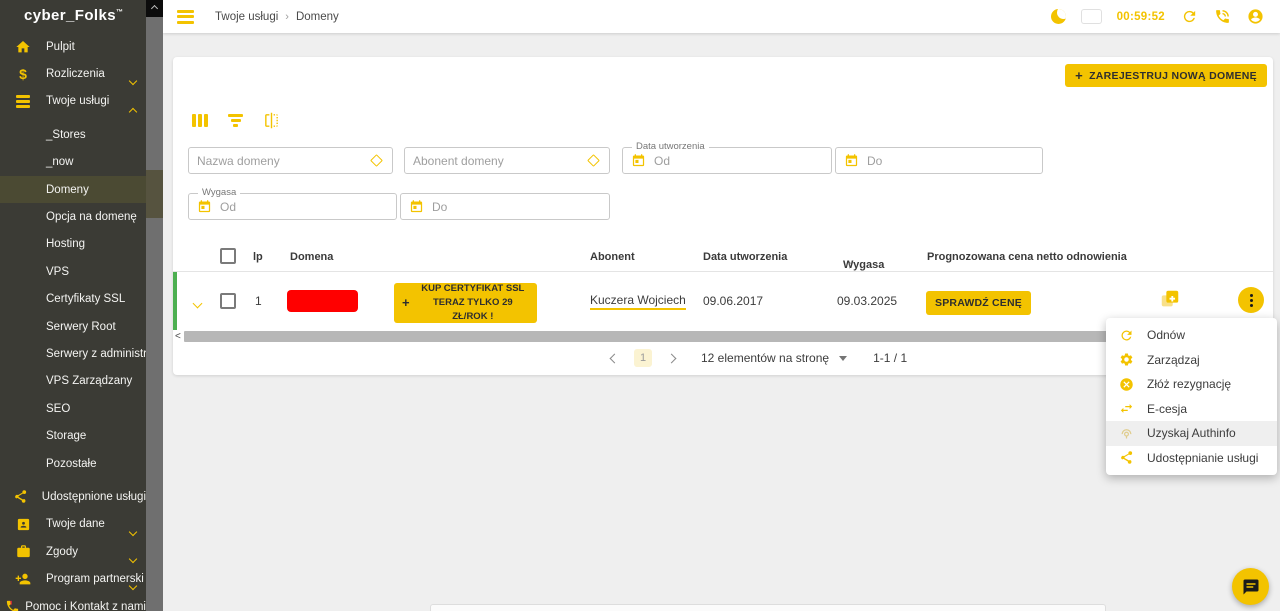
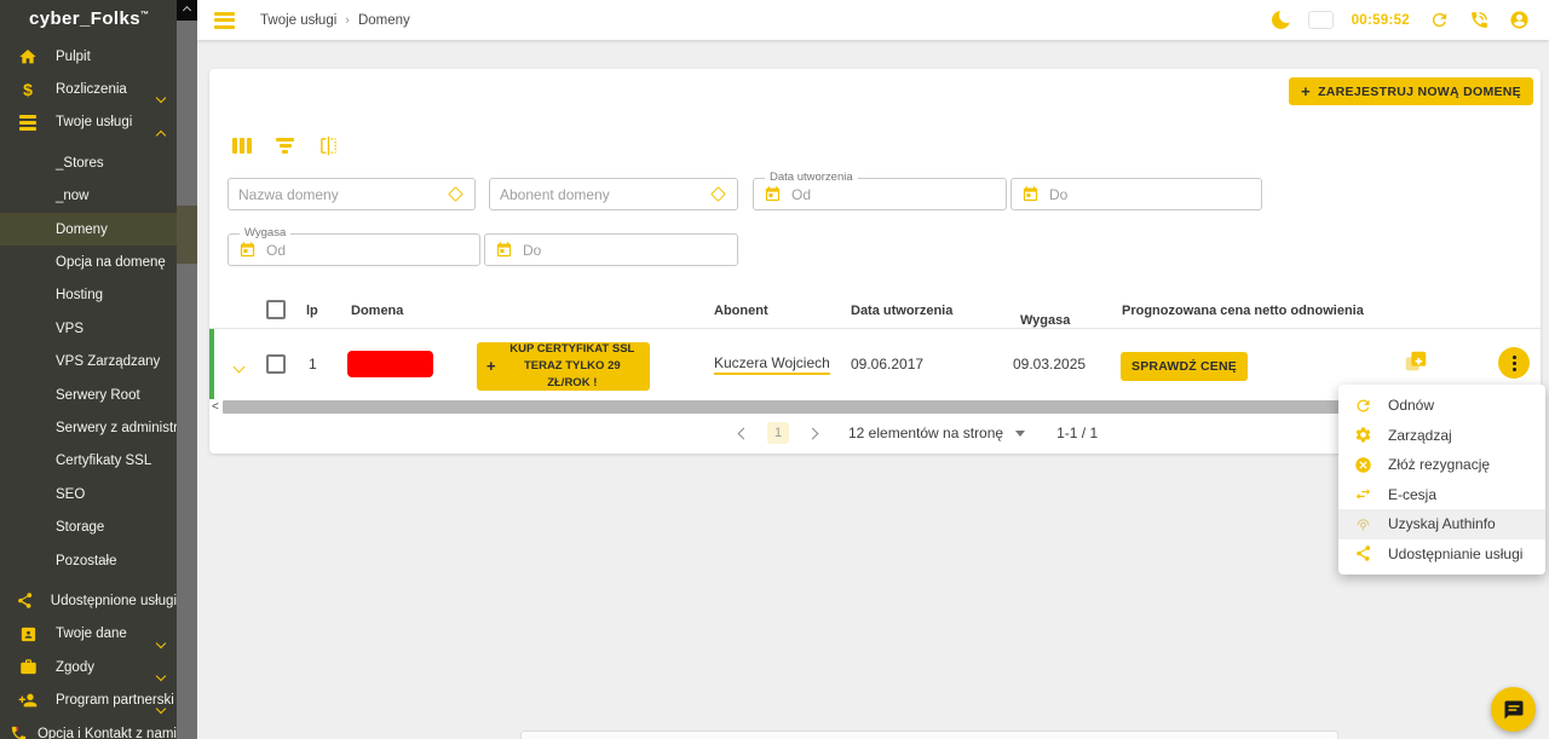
  cyber_Folks
  Pulpit
  $
  Rozliczenia
  Twoje usługi
  _Stores
  _now
  Domeny
  Opcja na domenę
  Hosting
  VPS
- Certyfikaty SSL
+ VPS Zarządzany
  Serwery Root
  Serwery z administ
- VPS Zarządzany
+ Certyfikaty SSL
  SEO
  Storage
  Pozostałe
  Udostępnione usługi
  Twoje dane
  Zgody
  Program partnerski
- Pomoc i Kontakt z nami
+ Opcja i Kontakt z nami
  Twoje usługi
  ›
  Domeny
  00:59:52
  +
  ZAREJESTRUJ NOWĄ DOMENĘ
  Nazwa domeny
  Abonent domeny
  Data utworzenia
  Od
  Do
  Wygasa
  Od
  Do
  lp
  Domena
  Abonent
  Data utworzenia
  Wygasa
  ↑
  Prognozowana cena netto odnowienia
  1
  +
  KUP CERTYFIKAT SSL TERAZ TYLKO 29 ZŁ/ROK !
  Kuczera Wojciech
  09.06.2017
  09.03.2025
  SPRAWDŹ CENĘ
  <
  1
  12 elementów na stronę
  1-1 / 1
  Odnów
  Zarządzaj
  Złóż rezygnację
  E-cesja
  Uzyskaj Authinfo
  Udostępnianie usługi
